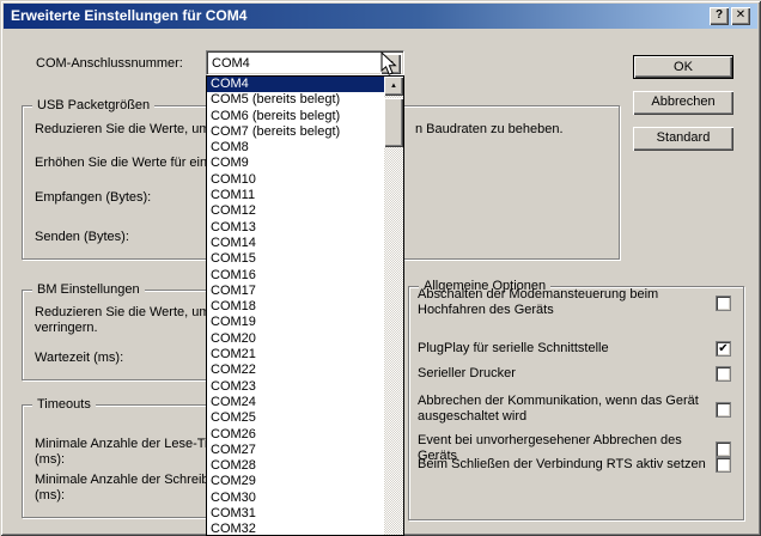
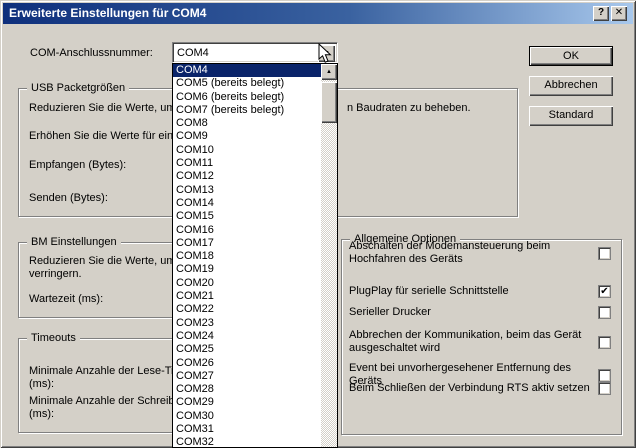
  Erweiterte Einstellungen für COM4
  ?
  ✕
  COM-Anschlussnummer:
  COM4
  USB Packetgrößen
  Reduzieren Sie die Werte, um
  n Baudraten zu beheben.
  Erhöhen Sie die Werte für ein
  Empfangen (Bytes):
  Senden (Bytes):
  BM Einstellungen
  Reduzieren Sie die Werte, um
  verringern.
  Wartezeit (ms):
  Timeouts
  Minimale Anzahle der Lese-T
  (ms):
  Minimale Anzahle der Schrei
  (ms):
  OK
  Abbrechen
  Standard
  Allgemeine Optionen
  PlugPlay für serielle Schnittstelle
  ✔
  Serieller Drucker
- Abbrechen der Kommunikation, wenn das Gerät ausgeschaltet wird
+ Abbrechen der Kommunikation, beim das Gerät ausgeschaltet wird
- Event bei unvorhergesehener Abbrechen des Geräts
+ Event bei unvorhergesehener Entfernung des Geräts
  Beim Schließen der Verbindung RTS aktiv setzen
  Abschalten der Modemansteuerung beim Hochfahren des Geräts
  COM4
  COM5 (bereits belegt)
  COM6 (bereits belegt)
  COM7 (bereits belegt)
  COM8
  COM9
  COM10
  COM11
  COM12
  COM13
  COM14
  COM15
  COM16
  COM17
  COM18
  COM19
  COM20
  COM21
  COM22
  COM23
  COM24
  COM25
  COM26
  COM27
  COM28
  COM29
  COM30
  COM31
  COM32
